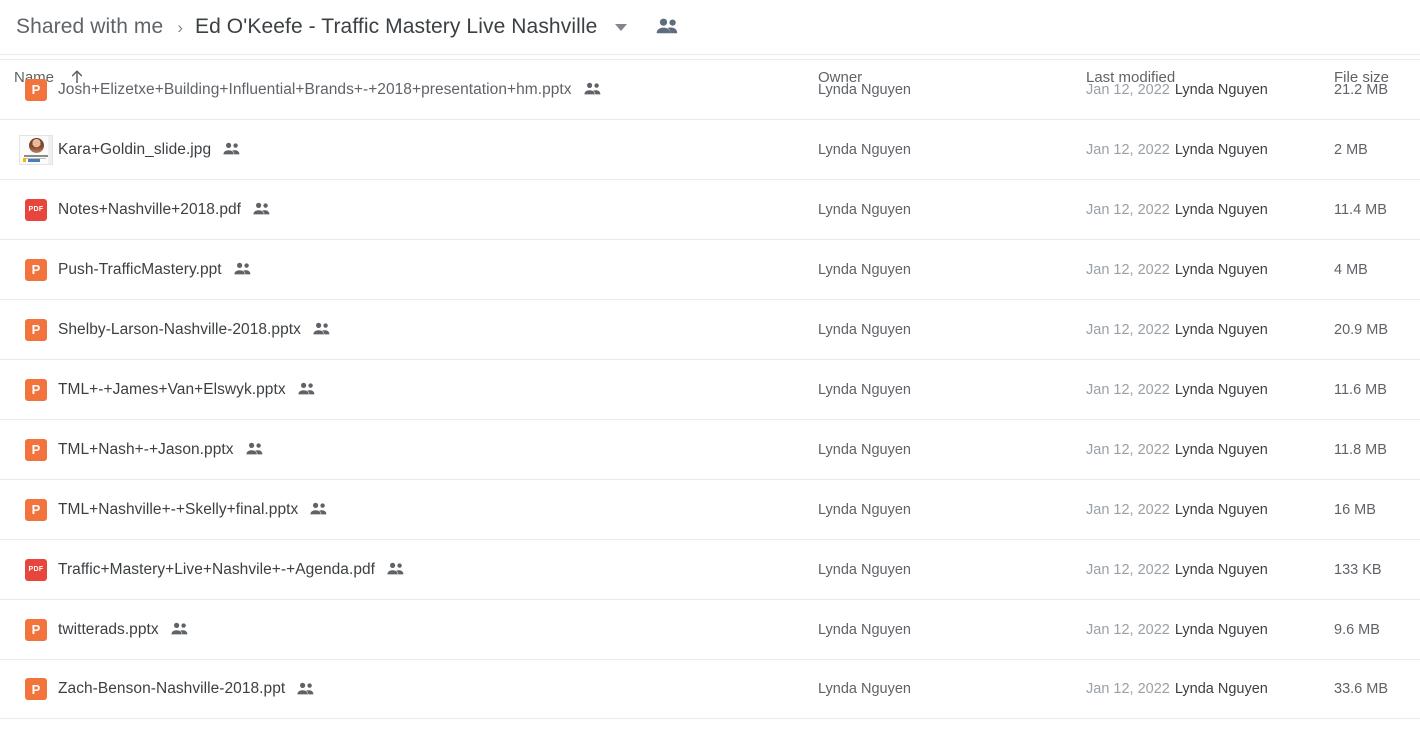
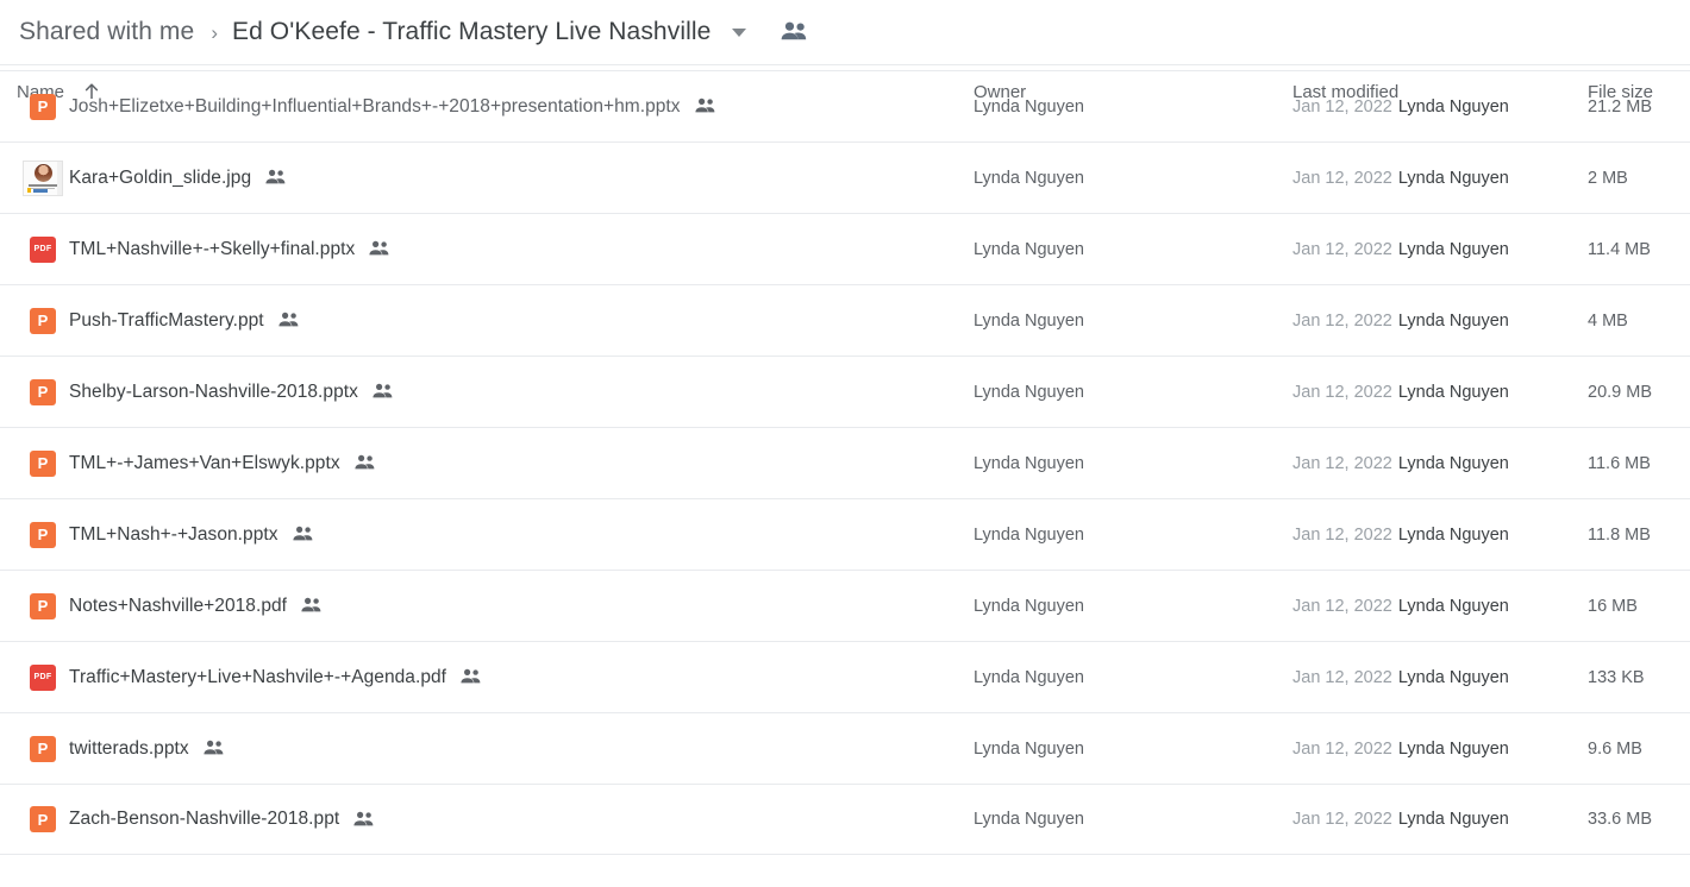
  Shared with me
  ›
  Ed O'Keefe - Traffic Mastery Live Nashville
  Name
  Owner
  Last modified
  File size
  P
  Josh+Elizetxe+Building+Influential+Brands+-+2018+presentation+hm.pptx
  Lynda Nguyen
  Jan 12, 2022 Lynda Nguyen
  21.2 MB
  Kara+Goldin_slide.jpg
  Lynda Nguyen
  Jan 12, 2022 Lynda Nguyen
  2 MB
- Notes+Nashville+2018.pdf
+ TML+Nashville+-+Skelly+final.pptx
  Lynda Nguyen
  Jan 12, 2022 Lynda Nguyen
  11.4 MB
  P
  Push-TrafficMastery.ppt
  Lynda Nguyen
  Jan 12, 2022 Lynda Nguyen
  4 MB
  P
  Shelby-Larson-Nashville-2018.pptx
  Lynda Nguyen
  Jan 12, 2022 Lynda Nguyen
  20.9 MB
  P
  TML+-+James+Van+Elswyk.pptx
  Lynda Nguyen
  Jan 12, 2022 Lynda Nguyen
  11.6 MB
  P
  TML+Nash+-+Jason.pptx
  Lynda Nguyen
  Jan 12, 2022 Lynda Nguyen
  11.8 MB
  P
- TML+Nashville+-+Skelly+final.pptx
+ Notes+Nashville+2018.pdf
  Lynda Nguyen
  Jan 12, 2022 Lynda Nguyen
  16 MB
  Traffic+Mastery+Live+Nashvile+-+Agenda.pdf
  Lynda Nguyen
  Jan 12, 2022 Lynda Nguyen
  133 KB
  P
  twitterads.pptx
  Lynda Nguyen
  Jan 12, 2022 Lynda Nguyen
  9.6 MB
  P
  Zach-Benson-Nashville-2018.ppt
  Lynda Nguyen
  Jan 12, 2022 Lynda Nguyen
  33.6 MB
